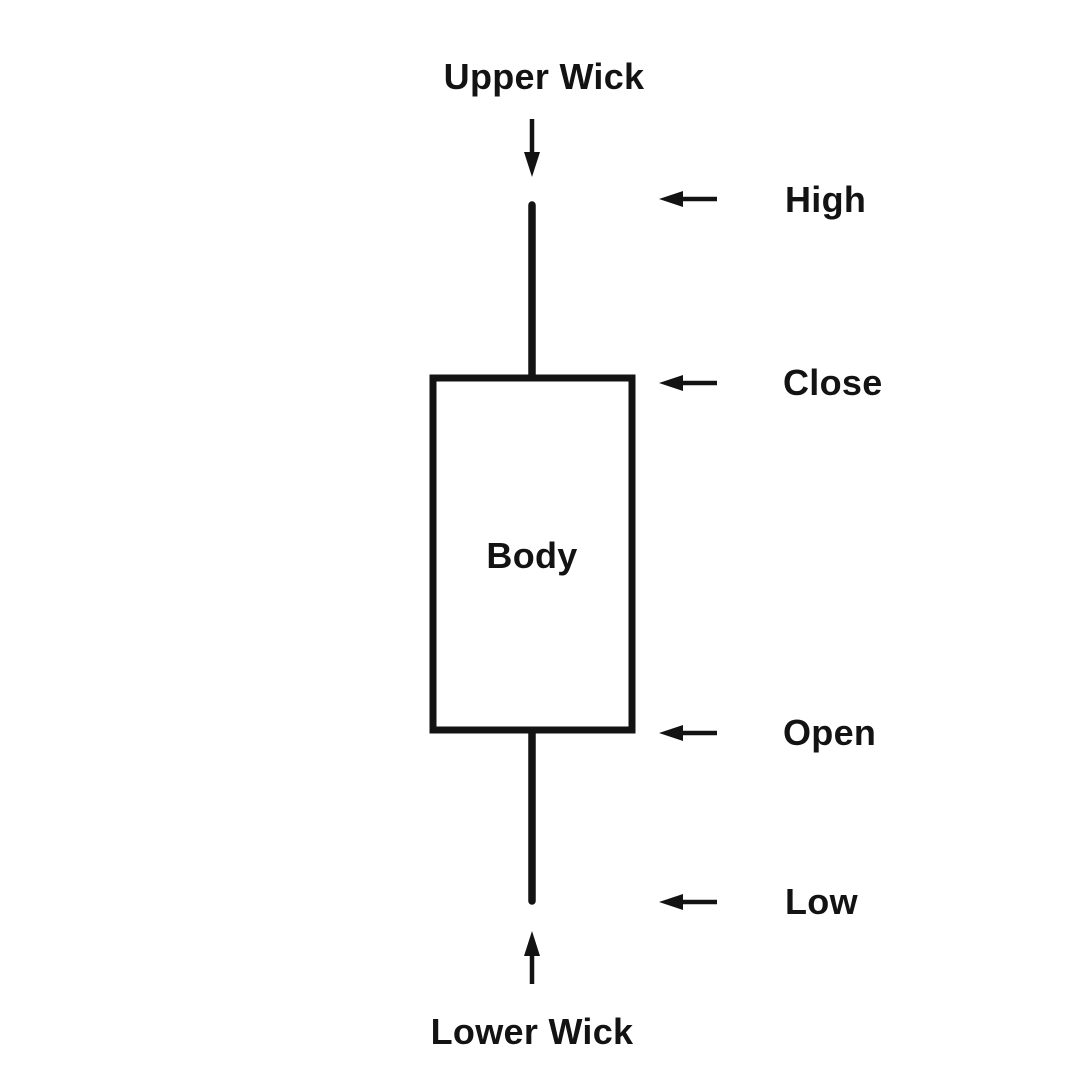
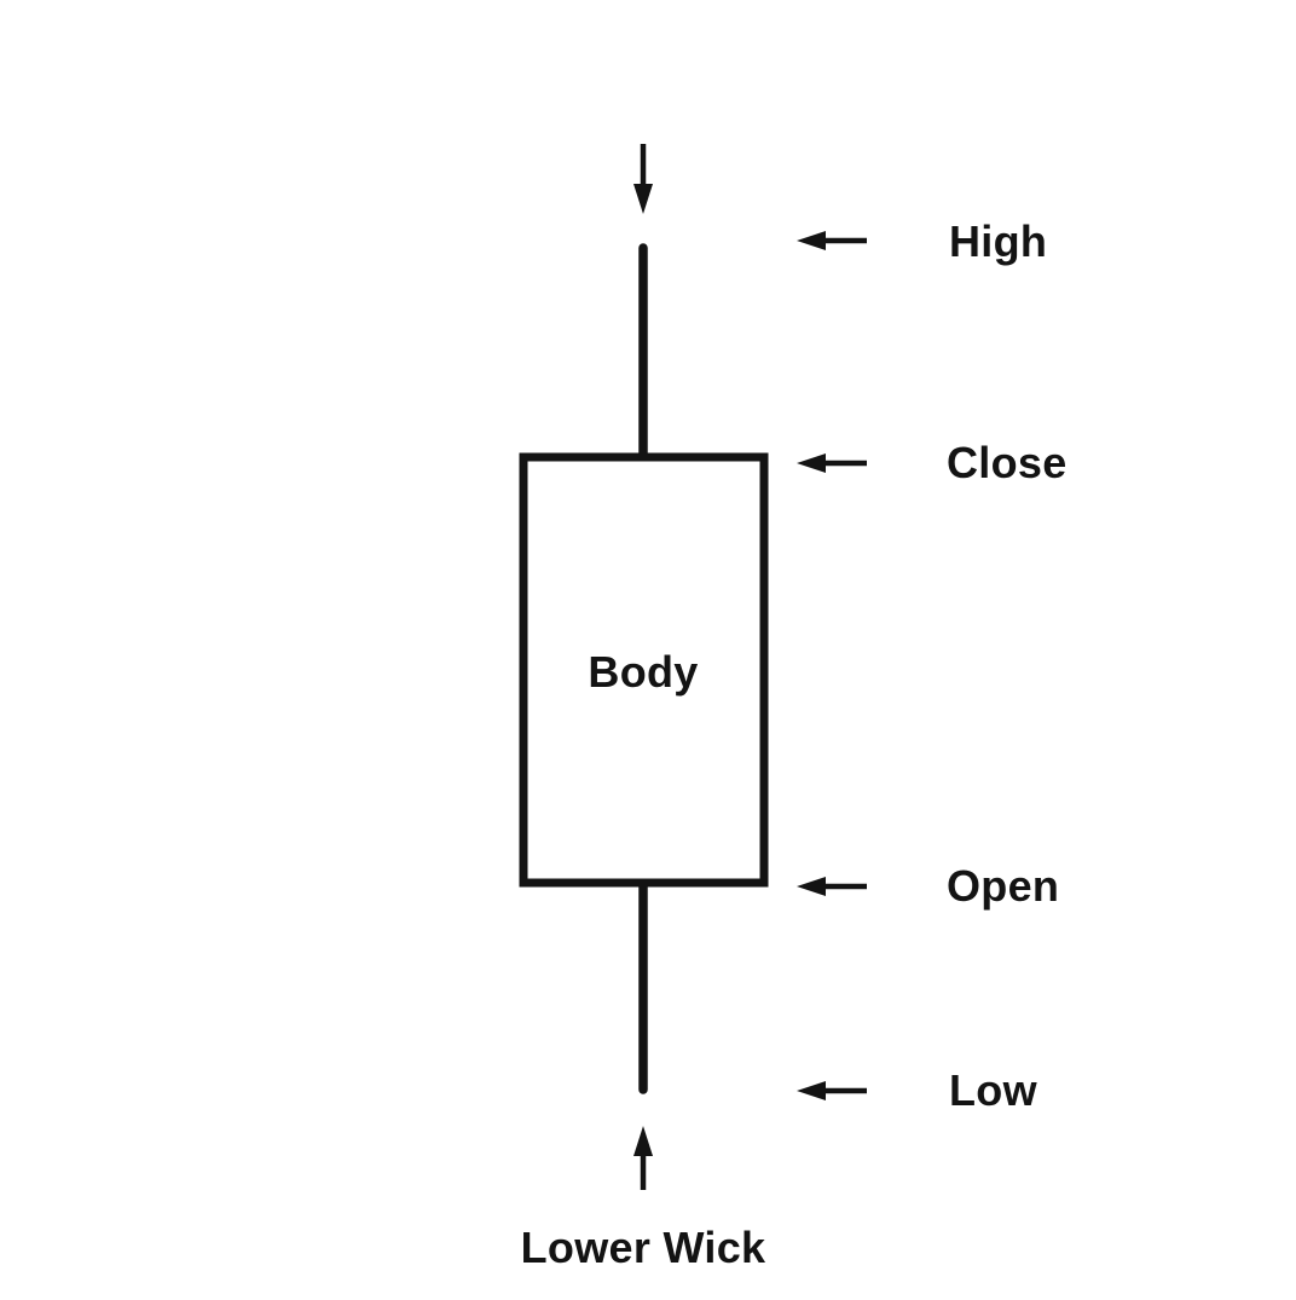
- Upper Wick
  High
  Close
  Body
  Open
  Low
  Lower Wick
